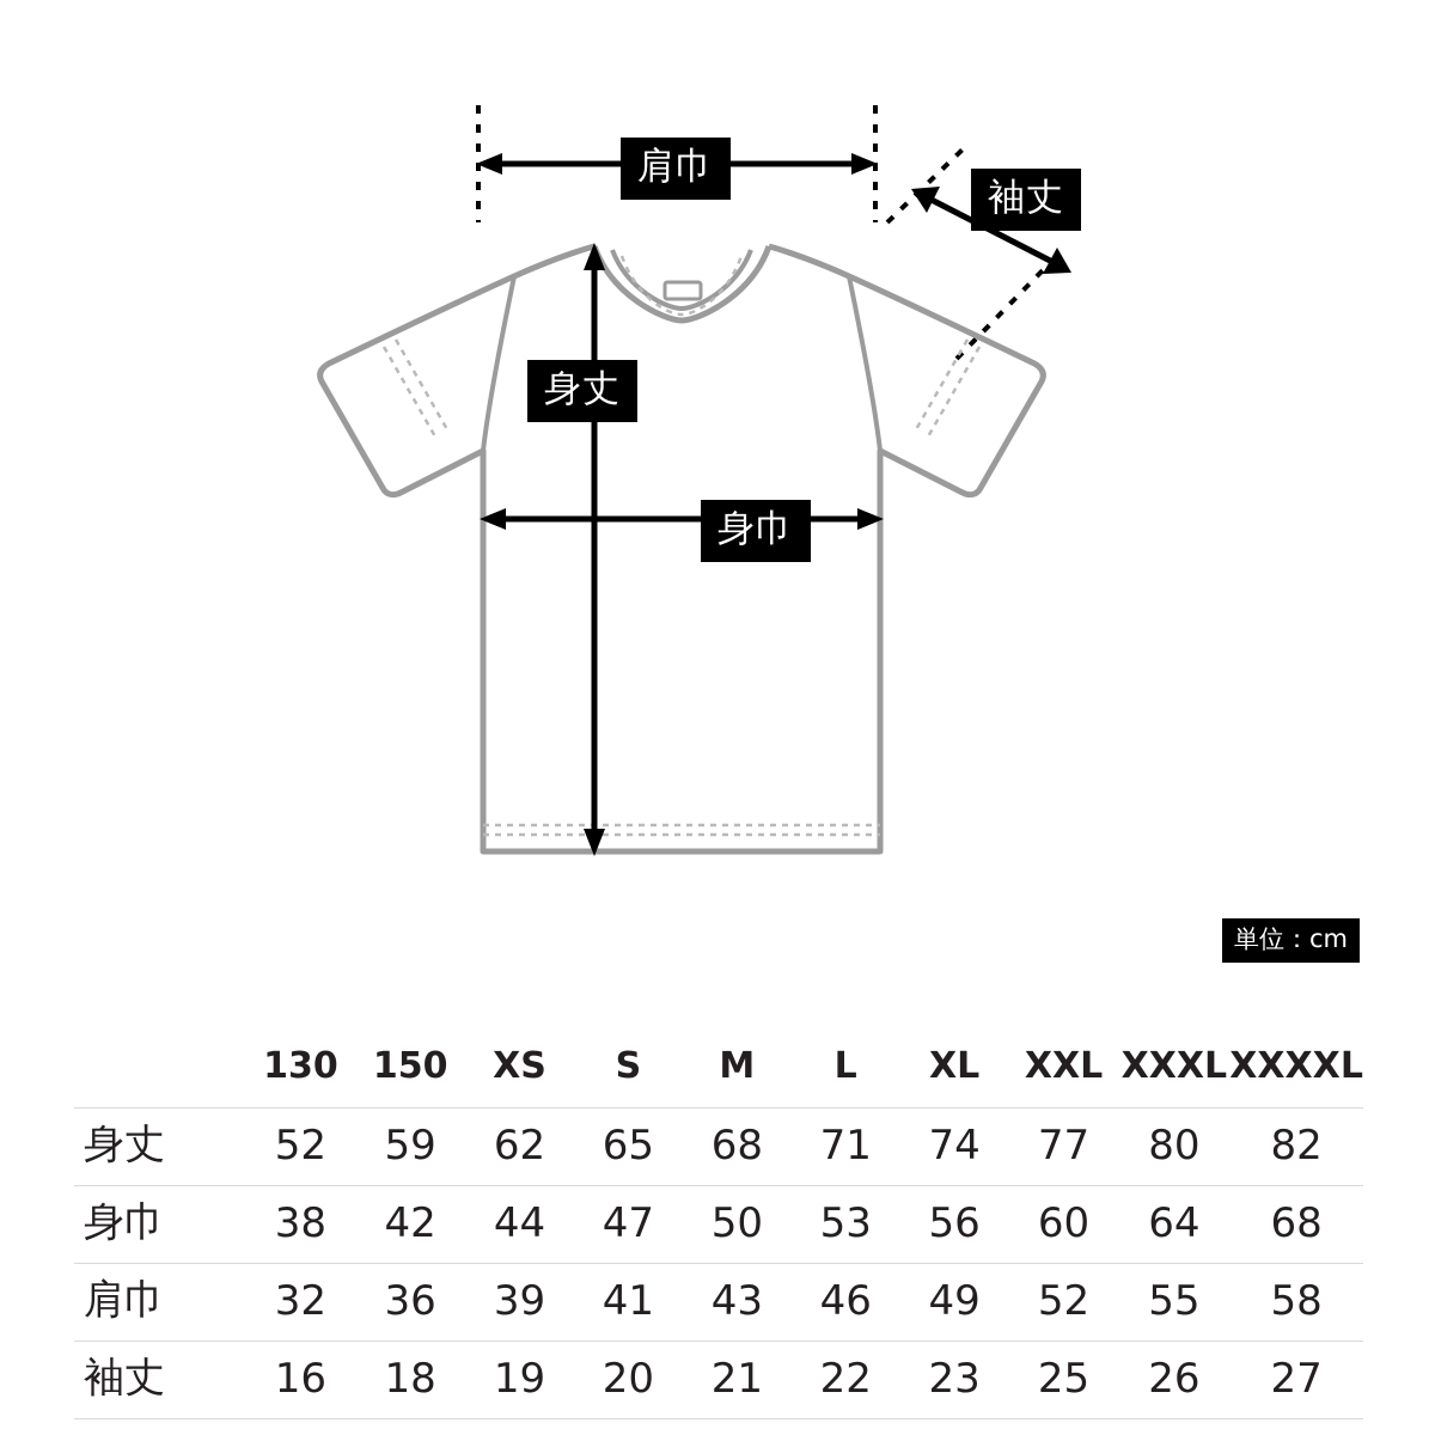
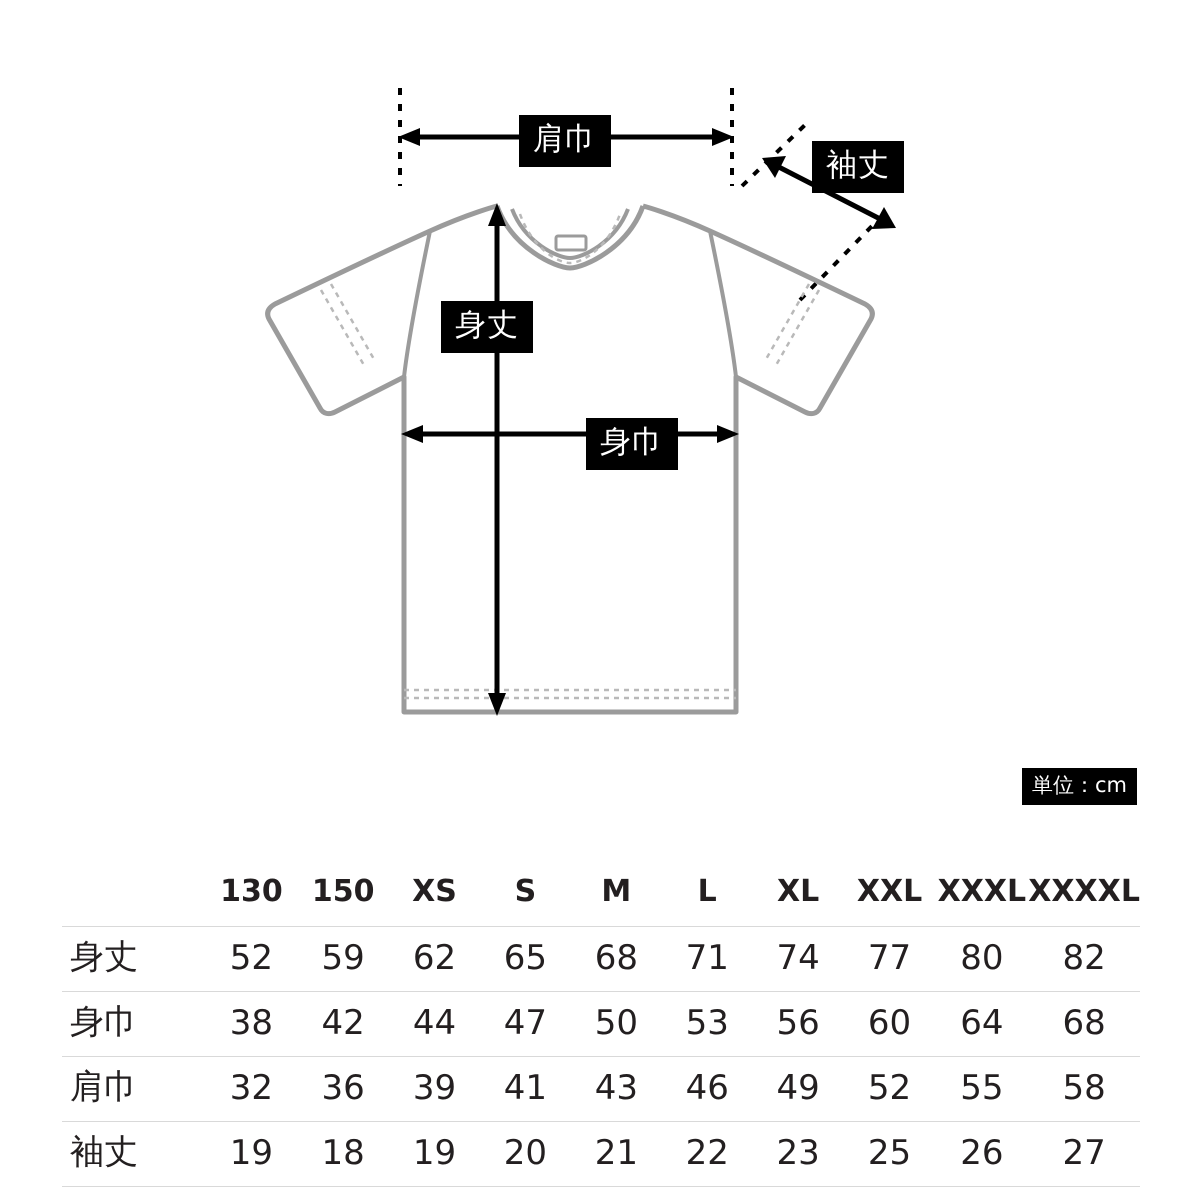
  肩巾
  袖丈
  身丈
  身巾
  単位：cm
  	130	150	XS	S	M	L	XL	XXL	XXXL	XXXXL
  身丈	52	59	62	65	68	71	74	77	80	82
  身巾	38	42	44	47	50	53	56	60	64	68
  肩巾	32	36	39	41	43	46	49	52	55	58
- 袖丈	16	18	19	20	21	22	23	25	26	27
+ 袖丈	19	18	19	20	21	22	23	25	26	27
